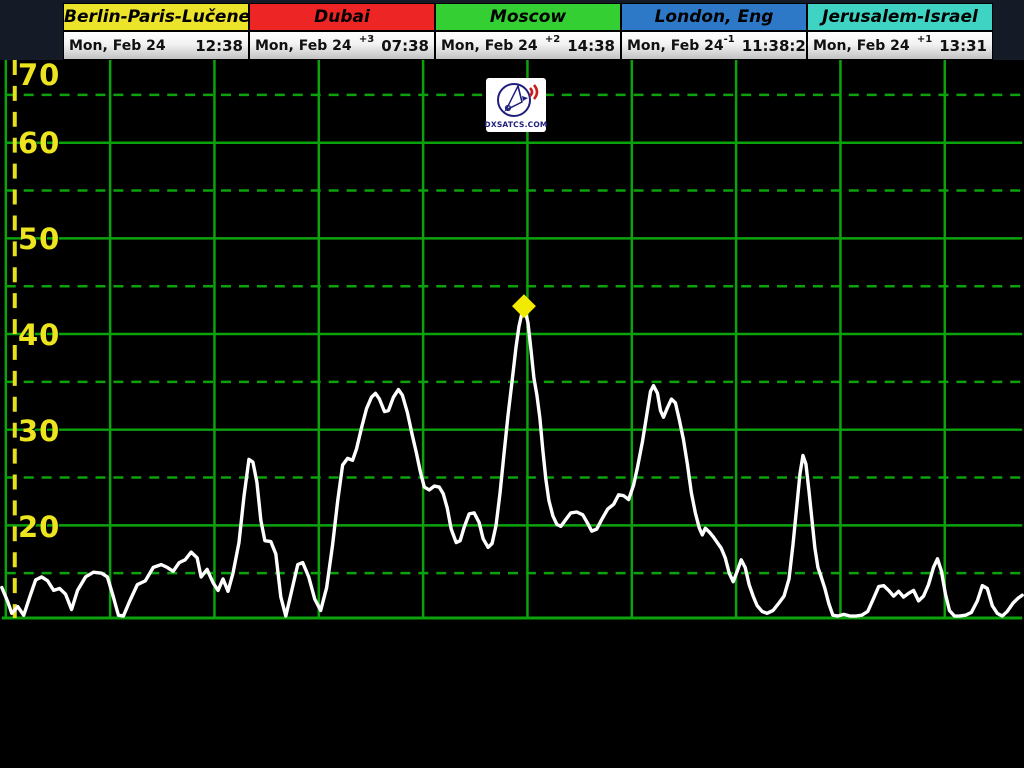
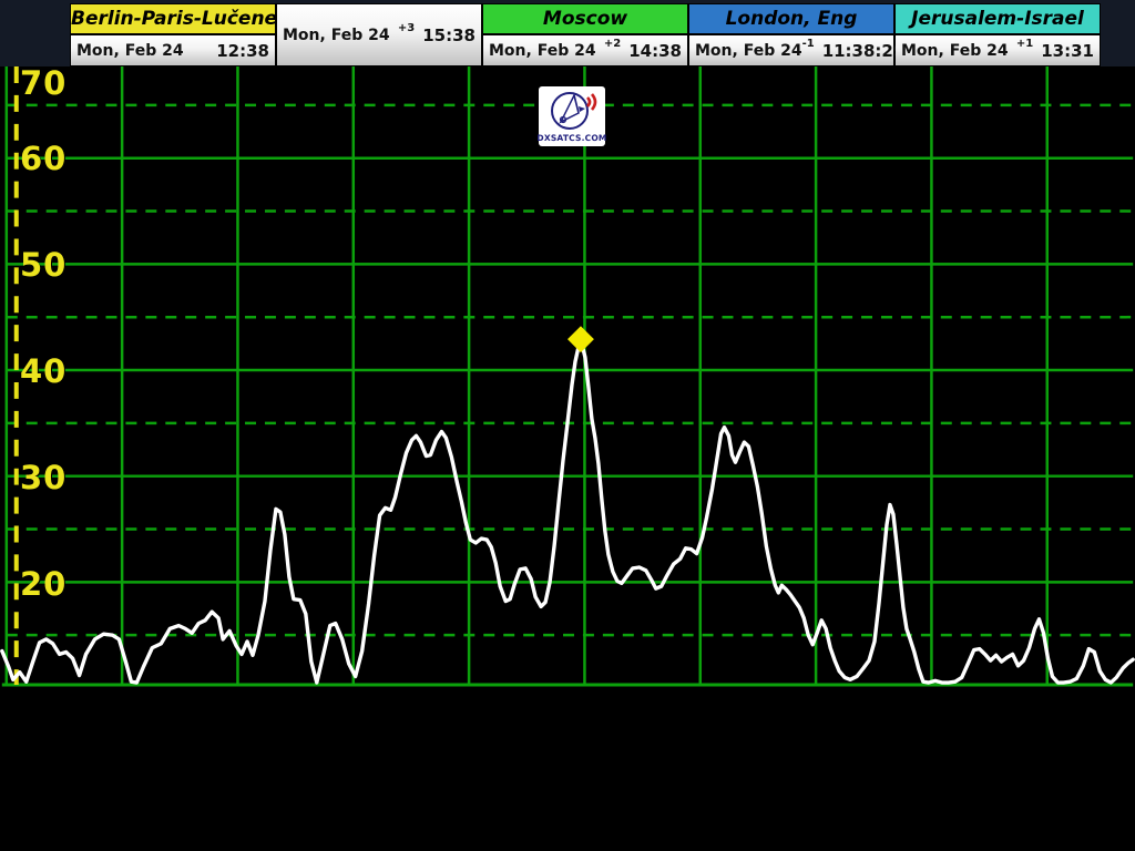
  Berlin-Paris-Lučene
  Mon, Feb 24
  12:38
- Dubai
  Mon, Feb 24
  +3
- 07:38
+ 15:38
  Moscow
  Mon, Feb 24
  +2
  14:38
  London, Eng
  Mon, Feb 24
  -1
  11:38:2
  Jerusalem-Israel
  Mon, Feb 24
  +1
  13:31
  70
  60
  50
  40
  30
  20
  DXSATCS.COM
